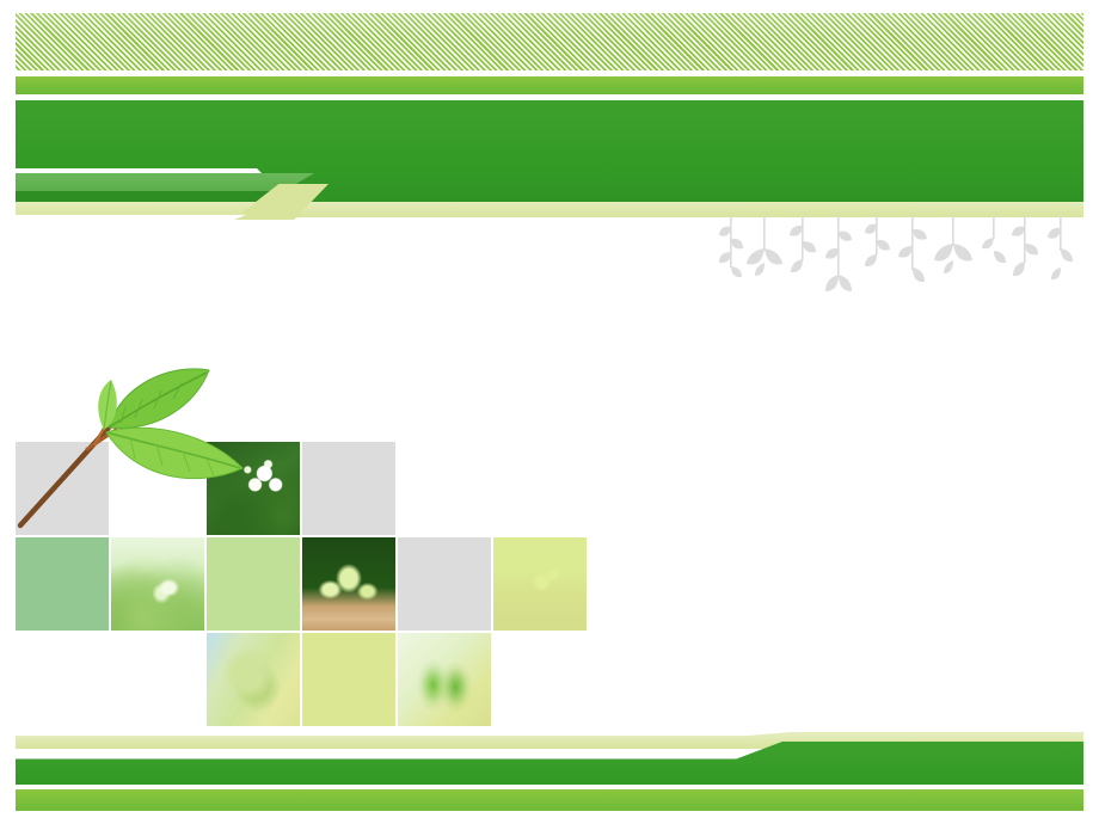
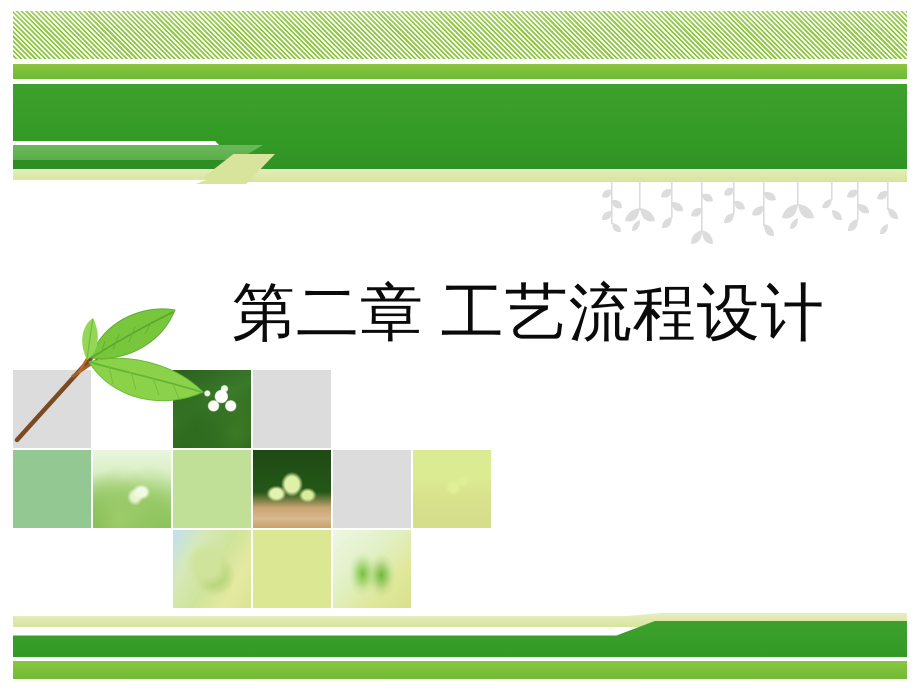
+ 第二章 工艺流程设计
